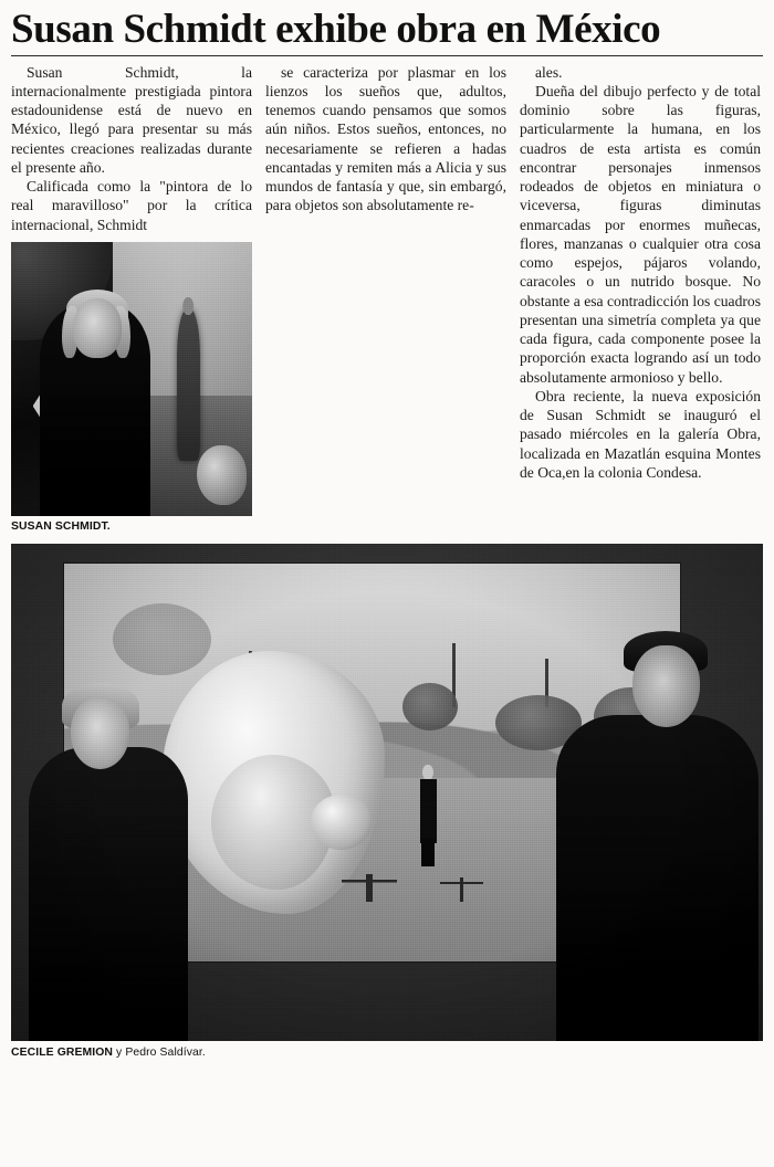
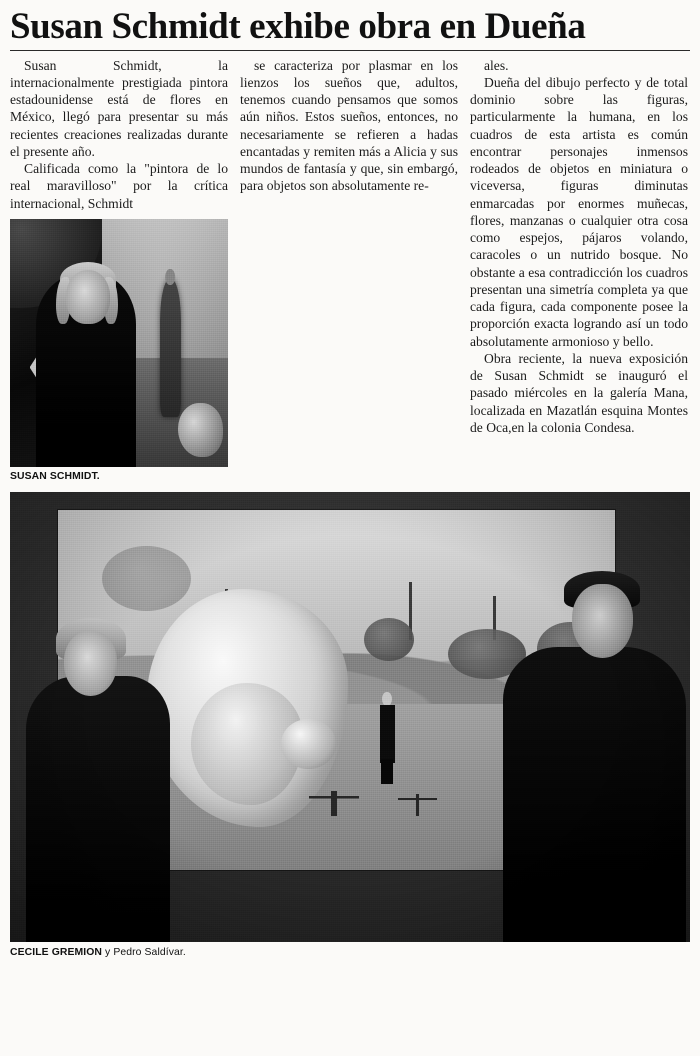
- Susan Schmidt exhibe obra en México
+ Susan Schmidt exhibe obra en Dueña
- Susan Schmidt, la internacionalmente prestigiada pintora estadounidense está de nuevo en México, llegó para presentar su más recientes creaciones realizadas durante el presente año.
+ Susan Schmidt, la internacionalmente prestigiada pintora estadounidense está de flores en México, llegó para presentar su más recientes creaciones realizadas durante el presente año.
  Calificada como la "pintora de lo real maravilloso" por la crítica internacional, Schmidt
  SUSAN SCHMIDT.
  se caracteriza por plasmar en los lienzos los sueños que, adultos, tenemos cuando pensamos que somos aún niños. Estos sueños, entonces, no necesariamente se refieren a hadas encantadas y remiten más a Alicia y sus mundos de fantasía y que, sin embargó, para objetos son absolutamente re-
  ales.
  Dueña del dibujo perfecto y de total dominio sobre las figuras, particularmente la humana, en los cuadros de esta artista es común encontrar personajes inmensos rodeados de objetos en miniatura o viceversa, figuras diminutas enmarcadas por enormes muñecas, flores, manzanas o cualquier otra cosa como espejos, pájaros volando, caracoles o un nutrido bosque. No obstante a esa contradicción los cuadros presentan una simetría completa ya que cada figura, cada componente posee la proporción exacta logrando así un todo absolutamente armonioso y bello.
- Obra reciente, la nueva exposición de Susan Schmidt se inauguró el pasado miércoles en la galería Obra, localizada en Mazatlán esquina Montes de Oca,en la colonia Condesa.
+ Obra reciente, la nueva exposición de Susan Schmidt se inauguró el pasado miércoles en la galería Mana, localizada en Mazatlán esquina Montes de Oca,en la colonia Condesa.
  CECILE GREMION y Pedro Saldívar.
